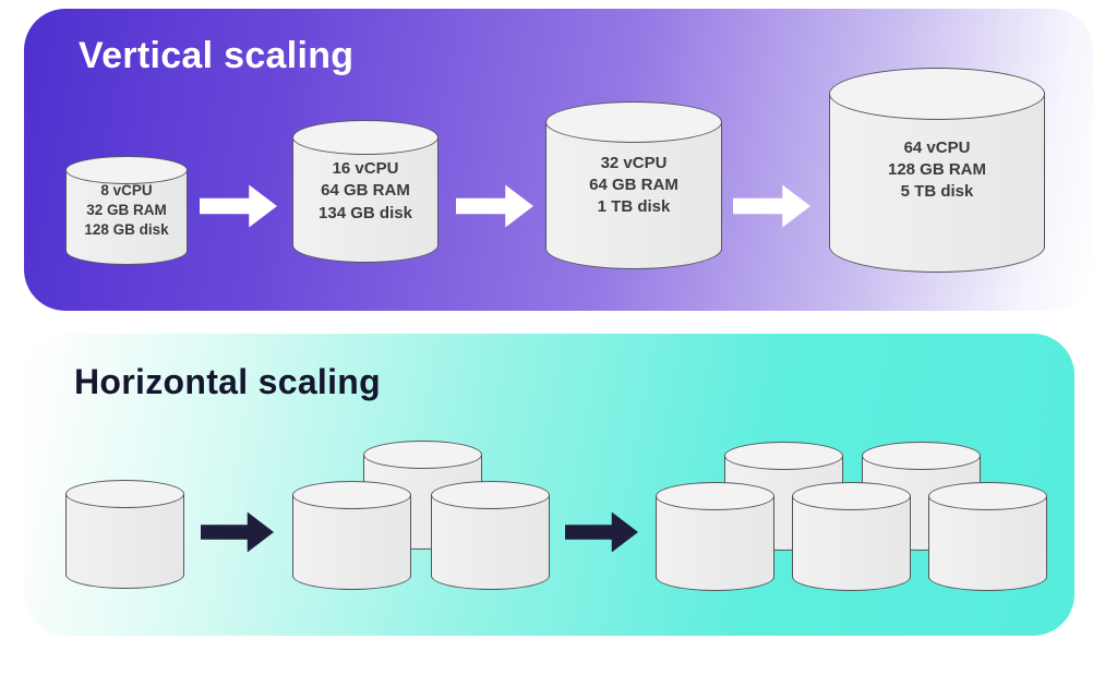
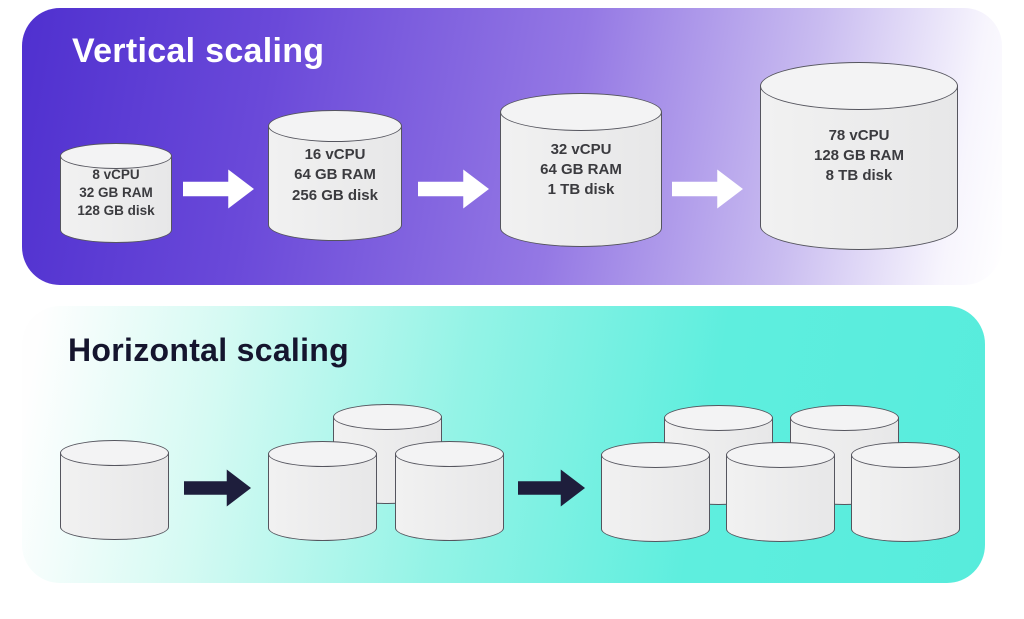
  Vertical scaling
  8 vCPU
  32 GB RAM
  128 GB disk
  16 vCPU
  64 GB RAM
- 134 GB disk
+ 256 GB disk
  32 vCPU
  64 GB RAM
  1 TB disk
- 64 vCPU
+ 78 vCPU
  128 GB RAM
- 5 TB disk
+ 8 TB disk
  Horizontal scaling
